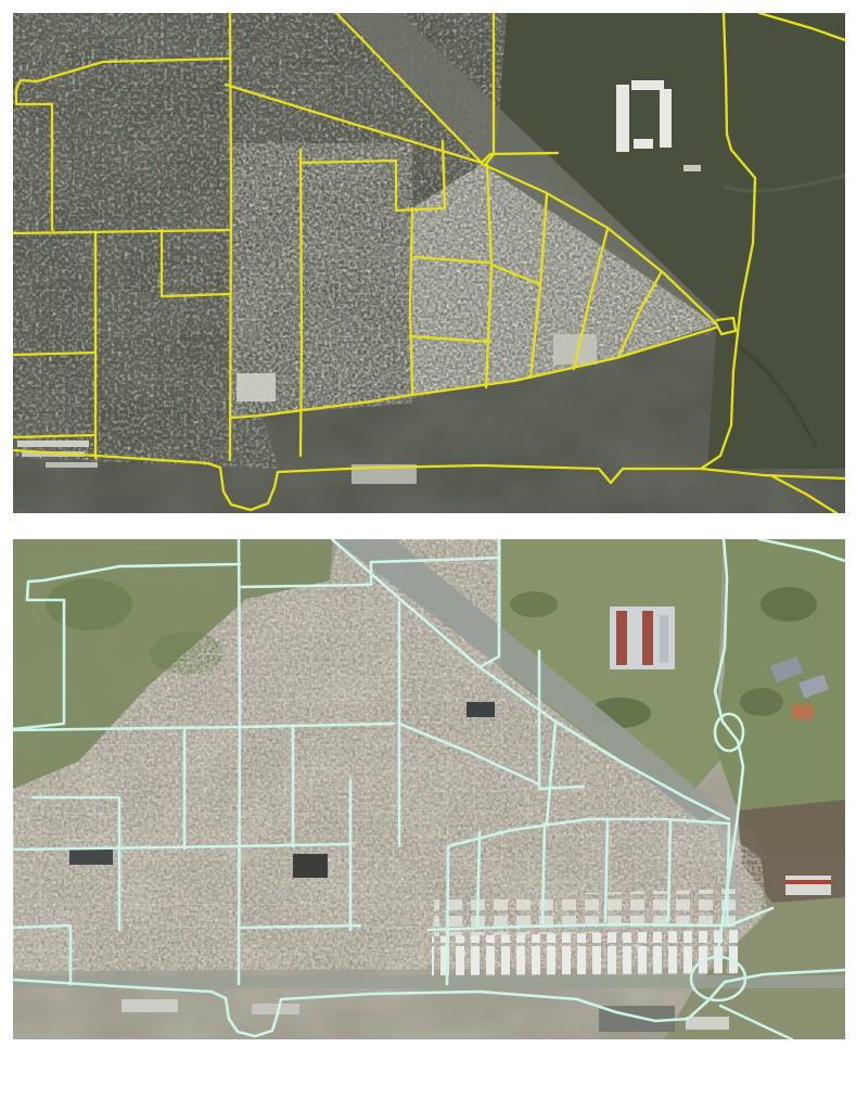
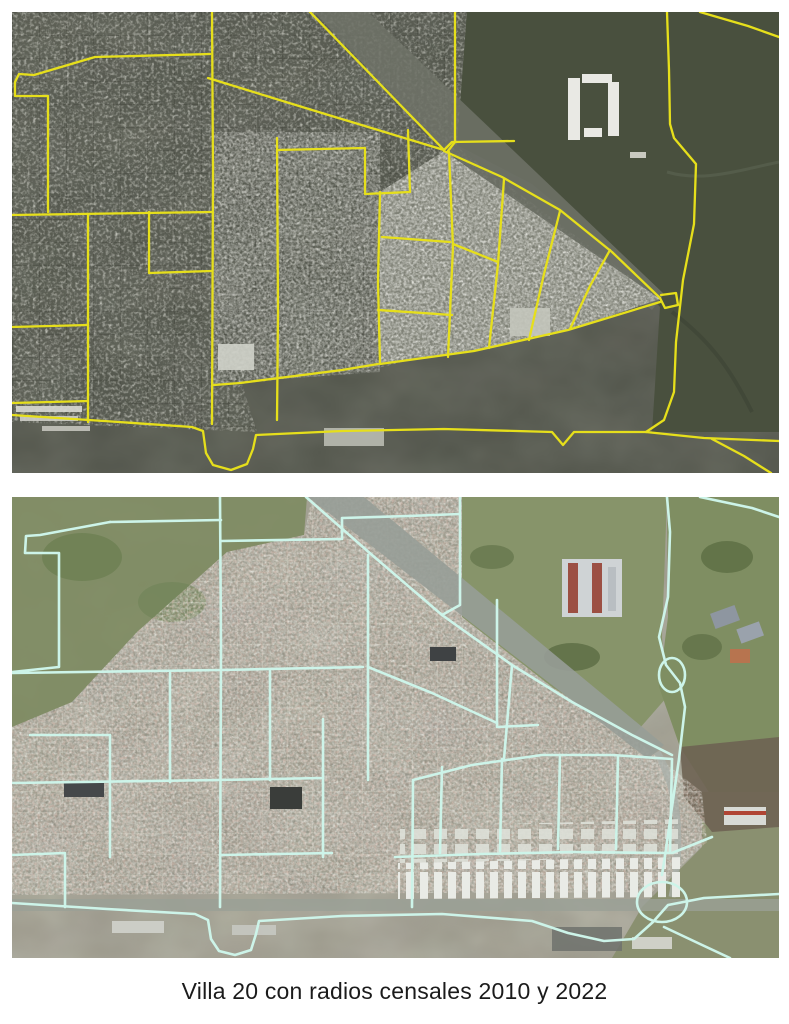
+ Villa 20 con radios censales 2010 y 2022
